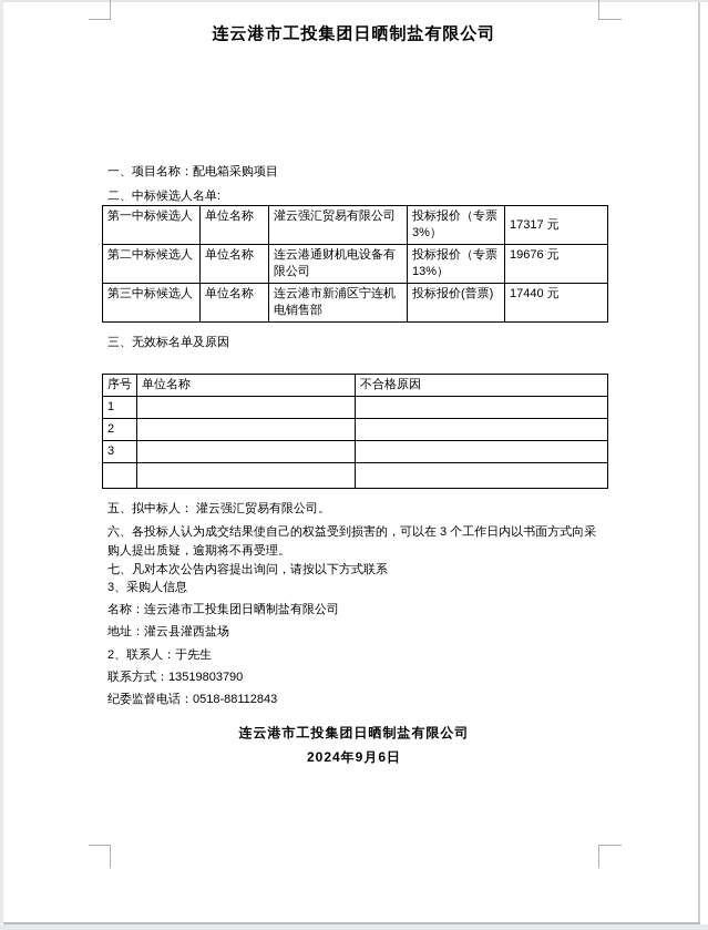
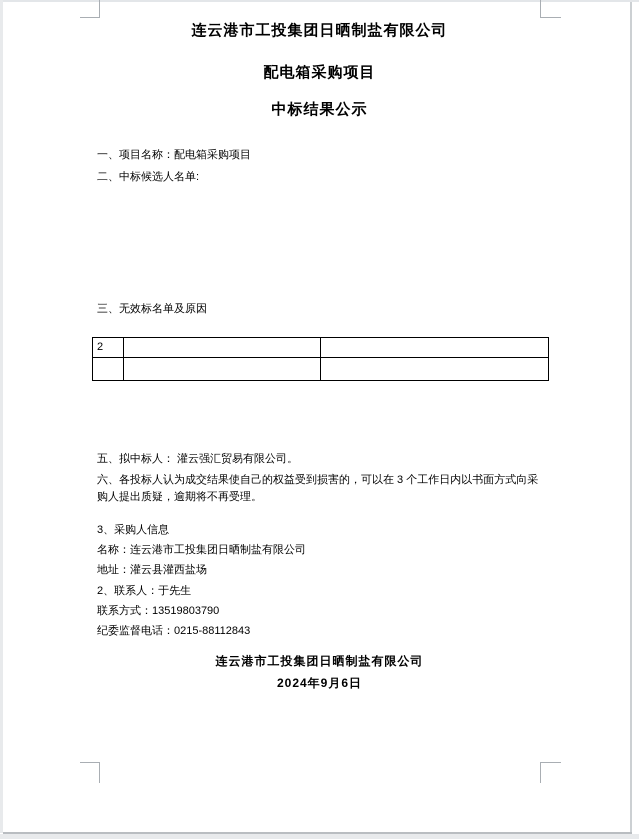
  连云港市工投集团日晒制盐有限公司
+ 配电箱采购项目
+ 中标结果公示
  一、项目名称：配电箱采购项目
  二、中标候选人名单:
- 第一中标候选人	单位名称	灌云强汇贸易有限公司	投标报价（专票3%）	17317 元
- 第二中标候选人	单位名称	连云港通财机电设备有限公司	投标报价（专票13%）	19676 元
- 第三中标候选人	单位名称	连云港市新浦区宁连机电销售部	投标报价(普票)	17440 元
  三、无效标名单及原因
- 序号	单位名称	不合格原因
- 1
  2
- 3
  五、拟中标人： 灌云强汇贸易有限公司。
  六、各投标人认为成交结果使自己的权益受到损害的，可以在 3 个工作日内以书面方式向采购人提出质疑，逾期将不再受理。
- 七、凡对本次公告内容提出询问，请按以下方式联系
  3、采购人信息
  名称：连云港市工投集团日晒制盐有限公司
  地址：灌云县灌西盐场
  2、联系人：于先生
  联系方式：13519803790
- 纪委监督电话：0518-88112843
+ 纪委监督电话：0215-88112843
  连云港市工投集团日晒制盐有限公司
  2024年9月6日
